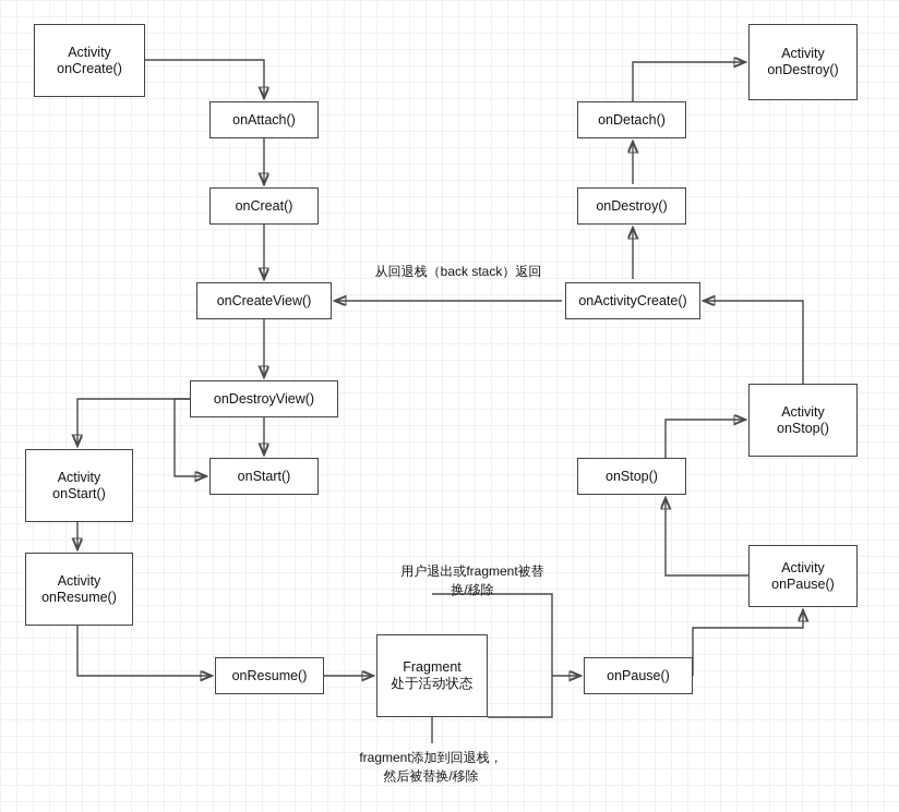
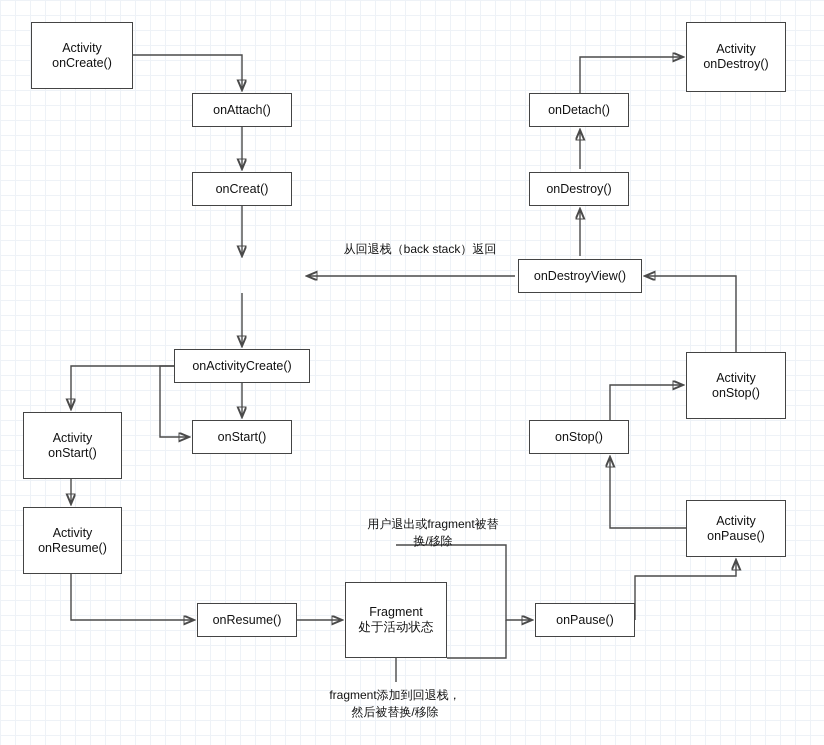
  Activity
  onCreate()
  onAttach()
  onCreat()
- onCreateView()
- onDestroyView()
+ onActivityCreate()
  onStart()
  Activity
  onStart()
  Activity
  onResume()
  onResume()
  Fragment
  处于活动状态
  onPause()
  Activity
  onPause()
  onStop()
  Activity
  onStop()
- onActivityCreate()
+ onDestroyView()
  onDestroy()
  onDetach()
  Activity
  onDestroy()
  从回退栈（back stack）返回
  用户退出或fragment被替
  换/移除
  fragment添加到回退栈，
  然后被替换/移除
